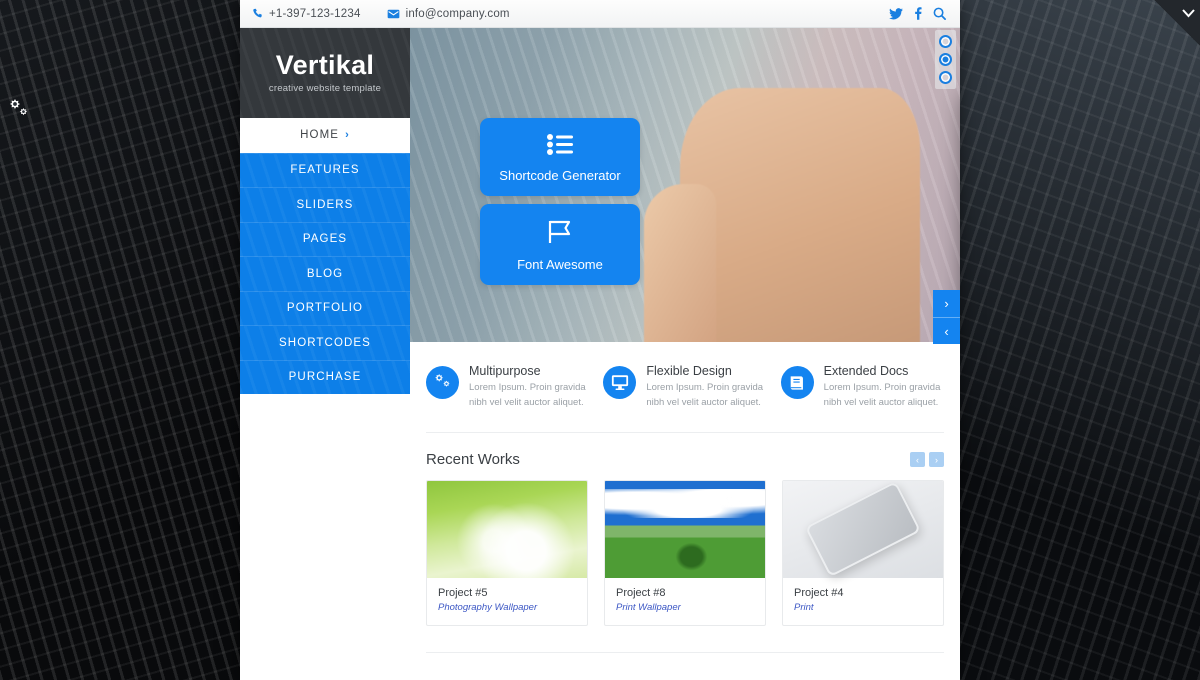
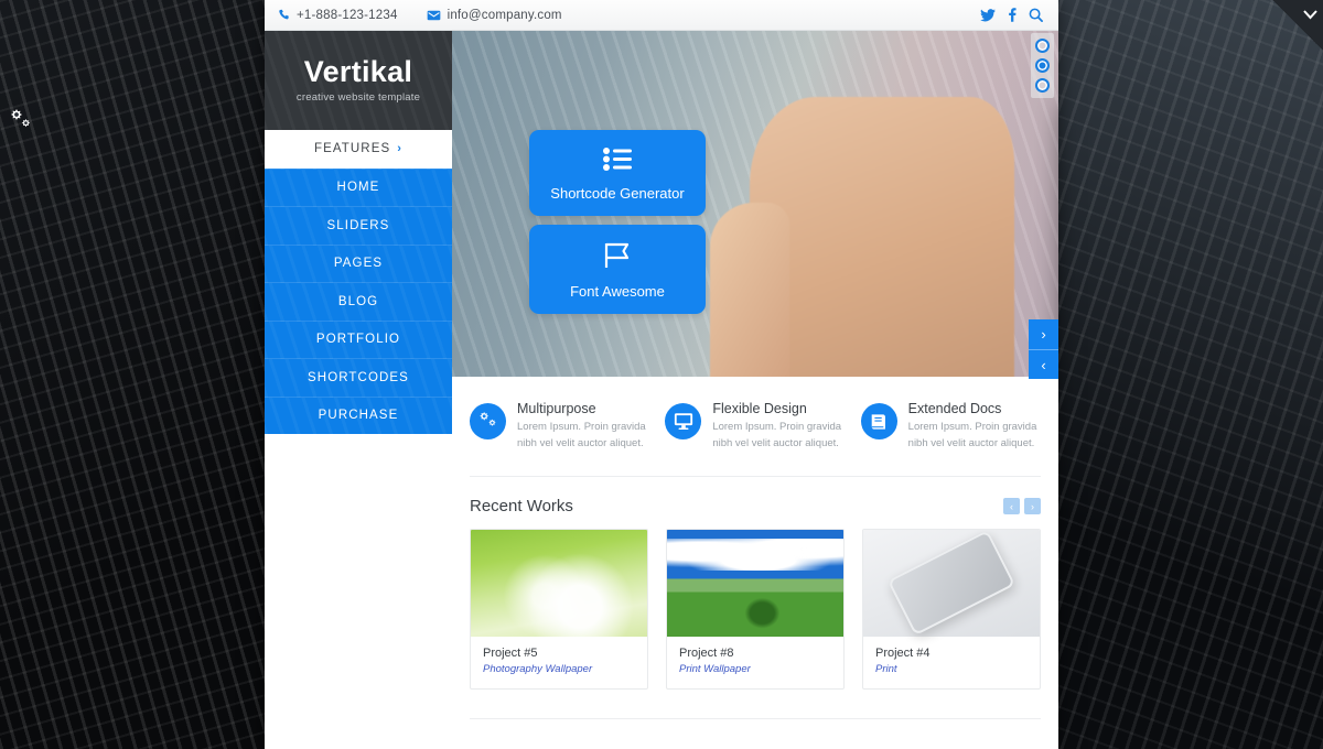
- +1-397-123-1234
+ +1-888-123-1234
  info@company.com
  Vertikal
  creative website template
- HOME
+ FEATURES
  ›
- FEATURES
+ HOME
  SLIDERS
  PAGES
  BLOG
  PORTFOLIO
  SHORTCODES
  PURCHASE
  Shortcode Generator
  Font Awesome
  Multipurpose
  Lorem Ipsum. Proin gravida nibh vel velit auctor aliquet.
  Flexible Design
  Lorem Ipsum. Proin gravida nibh vel velit auctor aliquet.
  Extended Docs
  Lorem Ipsum. Proin gravida nibh vel velit auctor aliquet.
  Recent Works
  ‹
  ›
  Project #5
  Photography Wallpaper
  Project #8
  Print Wallpaper
  Project #4
  Print
  ›
  ‹
